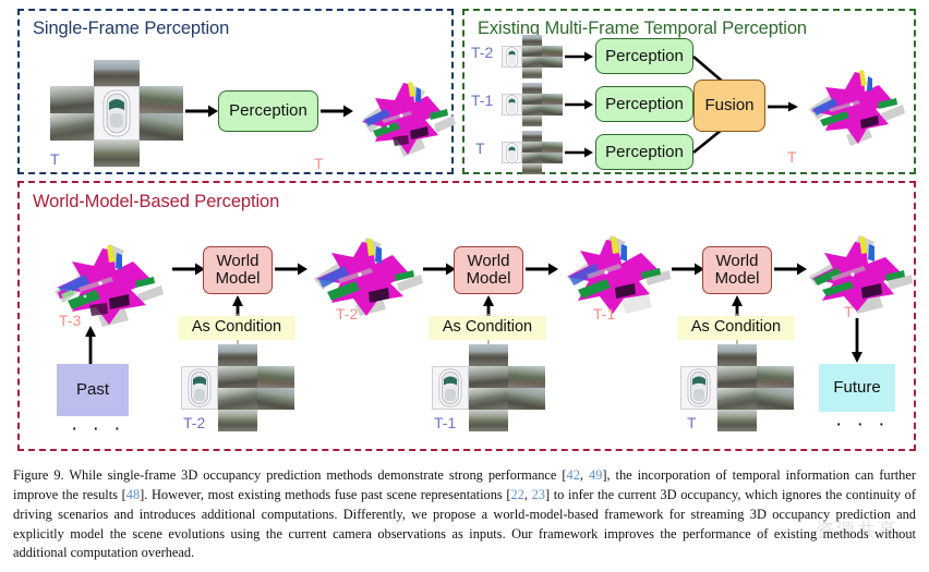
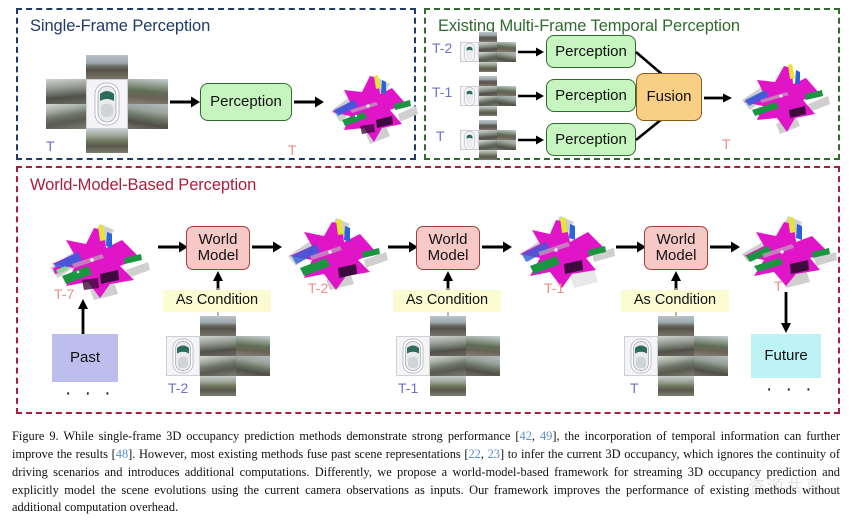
  Single-Frame Perception
  T
  Perception
  T
  Existing Multi-Frame Temporal Perception
  T-2
  Perception
  T-1
  Perception
  T
  Perception
  Fusion
  T
  World-Model-Based Perception
- T-3
+ T-7
  Past
  · · ·
  World
  Model
  As Condition
  T-2
  T-2
  World
  Model
  As Condition
  T-1
  T-1
  World
  Model
  As Condition
  T
  T
  Future
  · · ·
  Figure 9. While single-frame 3D occupancy prediction methods demonstrate strong performance [42, 49], the incorporation of temporal information can further improve the results [48]. However, most existing methods fuse past scene representations [22, 23] to infer the current 3D occupancy, which ignores the continuity of driving scenarios and introduces additional computations. Differently, we propose a world-model-based framework for streaming 3D occupancy prediction and explicitly model the scene evolutions using the current camera observations as inputs. Our framework improves the performance of existing methods without additional computation overhead.
  资源共享
